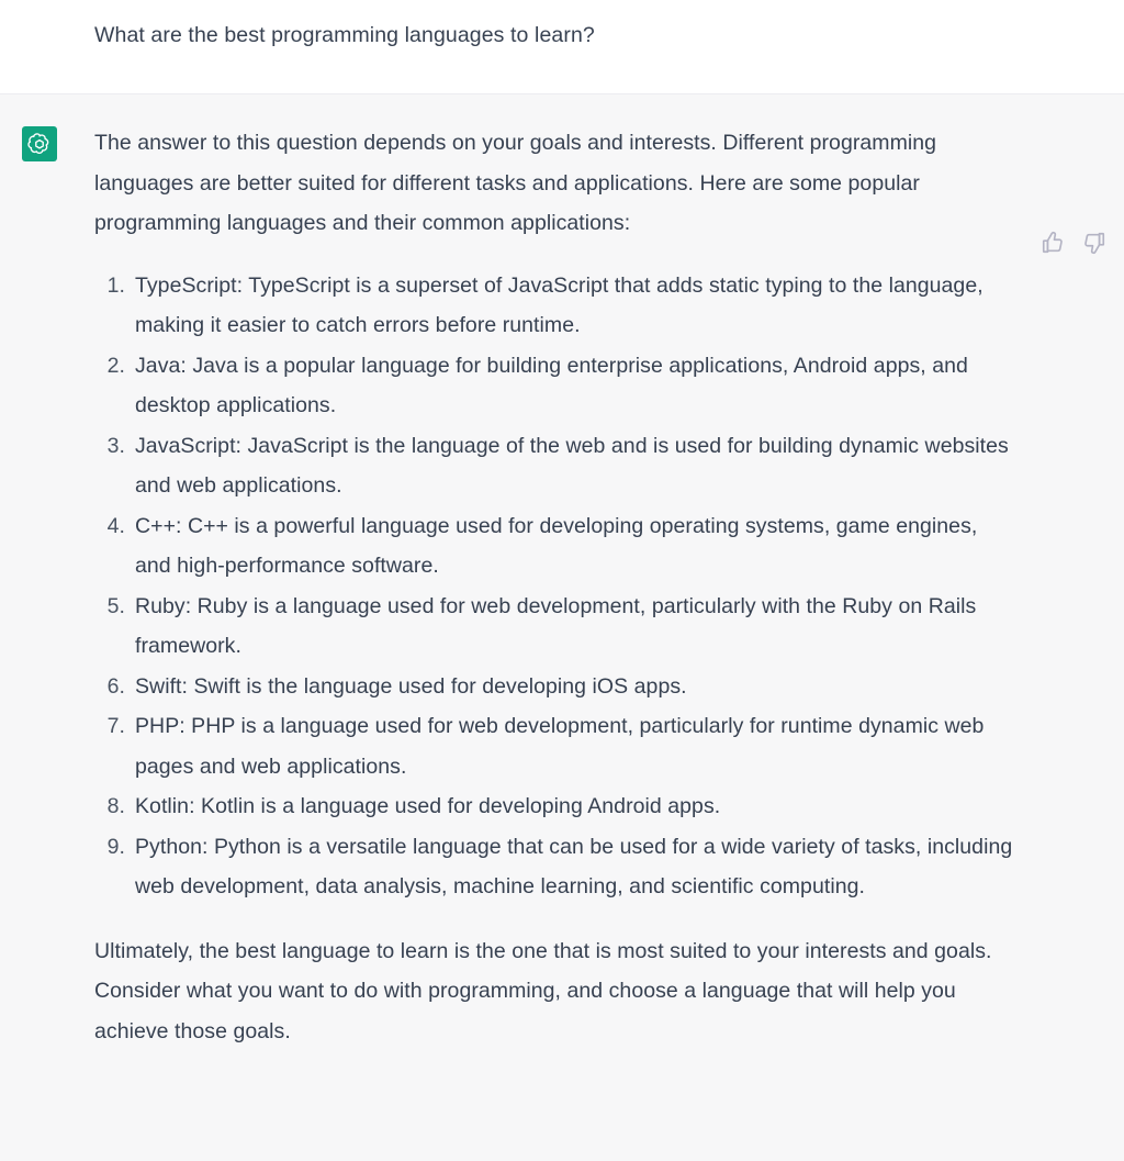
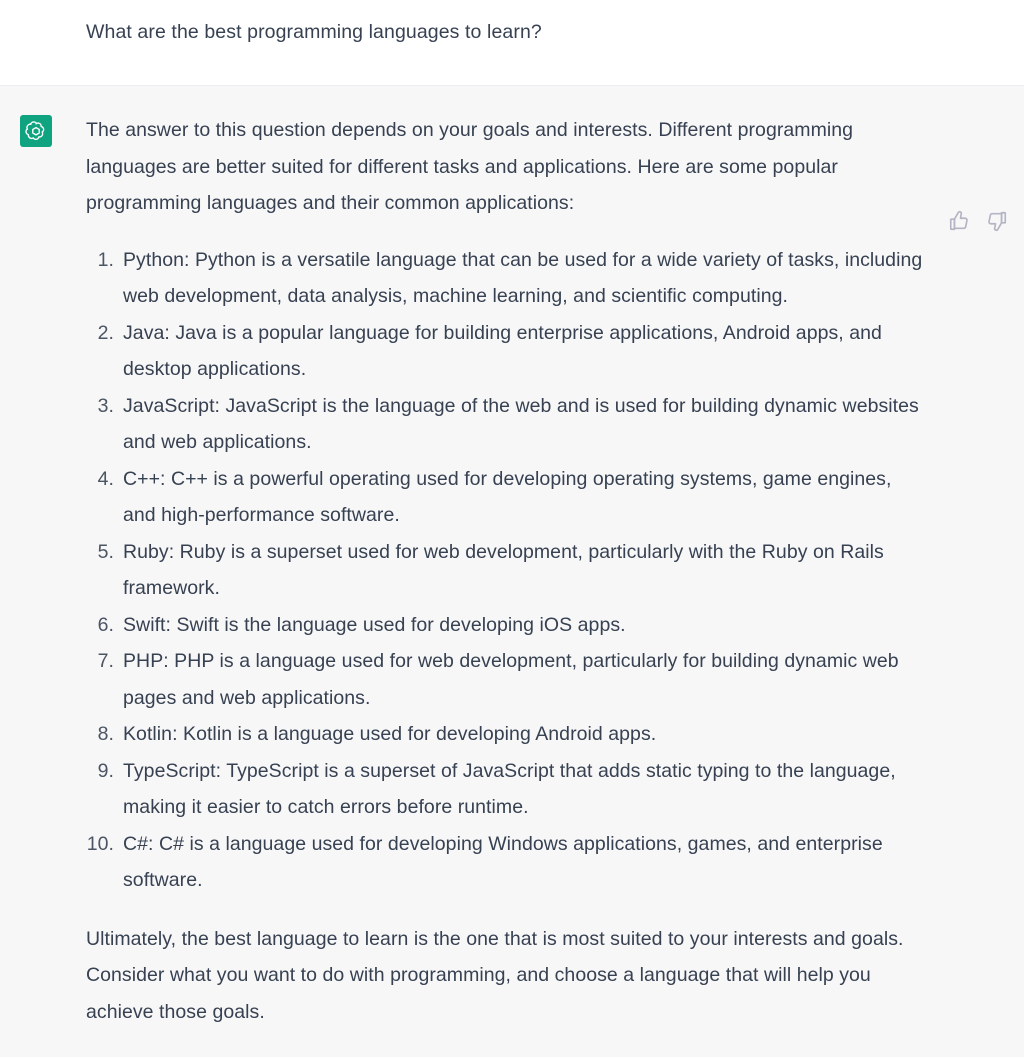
  What are the best programming languages to learn?
  The answer to this question depends on your goals and interests. Different programming languages are better suited for different tasks and applications. Here are some popular programming languages and their common applications:
  1.
- TypeScript: TypeScript is a superset of JavaScript that adds static typing to the language, making it easier to catch errors before runtime.
+ Python: Python is a versatile language that can be used for a wide variety of tasks, including web development, data analysis, machine learning, and scientific computing.
  2.
  Java: Java is a popular language for building enterprise applications, Android apps, and desktop applications.
  3.
  JavaScript: JavaScript is the language of the web and is used for building dynamic websites and web applications.
  4.
- C++: C++ is a powerful language used for developing operating systems, game engines, and high-performance software.
+ C++: C++ is a powerful operating used for developing operating systems, game engines, and high-performance software.
  5.
- Ruby: Ruby is a language used for web development, particularly with the Ruby on Rails framework.
+ Ruby: Ruby is a superset used for web development, particularly with the Ruby on Rails framework.
  6.
  Swift: Swift is the language used for developing iOS apps.
  7.
- PHP: PHP is a language used for web development, particularly for runtime dynamic web pages and web applications.
+ PHP: PHP is a language used for web development, particularly for building dynamic web pages and web applications.
  8.
  Kotlin: Kotlin is a language used for developing Android apps.
  9.
- Python: Python is a versatile language that can be used for a wide variety of tasks, including web development, data analysis, machine learning, and scientific computing.
+ TypeScript: TypeScript is a superset of JavaScript that adds static typing to the language, making it easier to catch errors before runtime.
+ 10.
+ C#: C# is a language used for developing Windows applications, games, and enterprise software.
  Ultimately, the best language to learn is the one that is most suited to your interests and goals. Consider what you want to do with programming, and choose a language that will help you achieve those goals.
